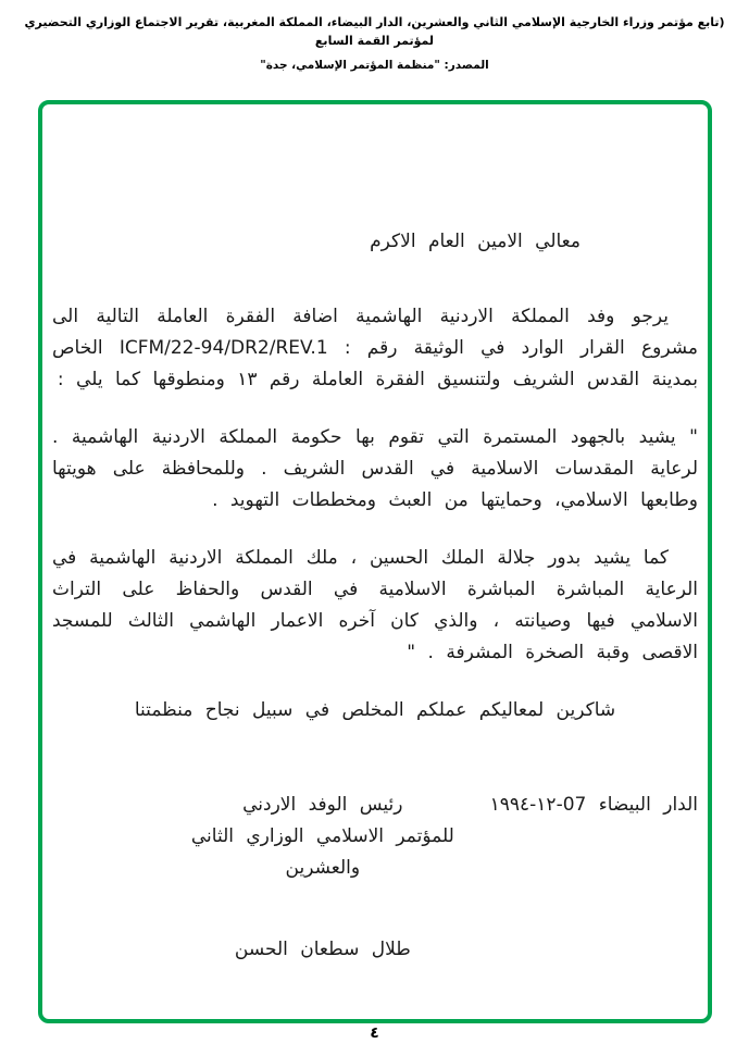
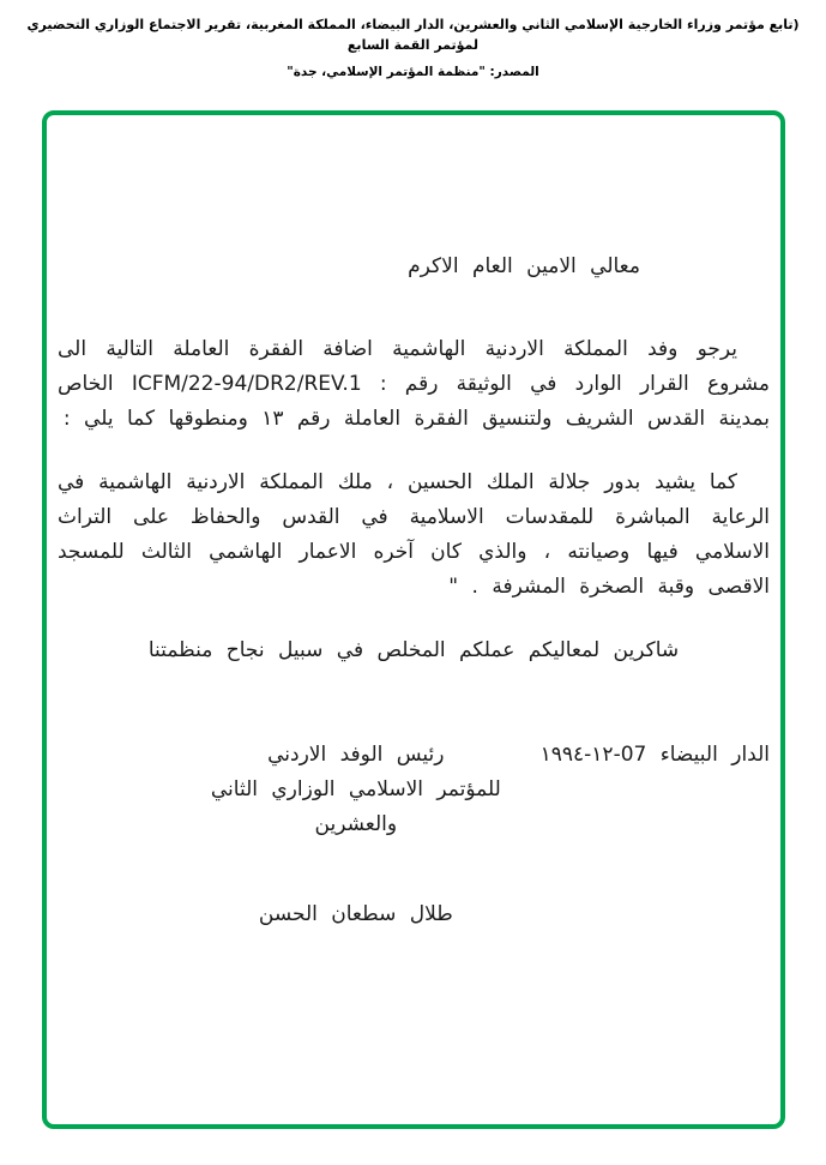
  (تابع مؤتمر وزراء الخارجية الإسلامي الثاني والعشرين، الدار البيضاء، المملكة المغربية، تقرير الاجتماع الوزاري التحضيري لمؤتمر القمة السابع
  المصدر: "منظمة المؤتمر الإسلامي، جدة"
  معالي الامين العام الاكرم
  يرجو وفد المملكة الاردنية الهاشمية اضافة الفقرة العاملة التالية الى مشروع القرار الوارد في الوثيقة رقم : ICFM/22-94/DR2/REV.1 الخاص بمدينة القدس الشريف ولتنسيق الفقرة العاملة رقم ١٣ ومنطوقها كما يلي :
- " يشيد بالجهود المستمرة التي تقوم بها حكومة المملكة الاردنية الهاشمية . لرعاية المقدسات الاسلامية في القدس الشريف . وللمحافظة على هويتها وطابعها الاسلامي، وحمايتها من العبث ومخططات التهويد .
- كما يشيد بدور جلالة الملك الحسين ، ملك المملكة الاردنية الهاشمية في الرعاية المباشرة المباشرة الاسلامية في القدس والحفاظ على التراث الاسلامي فيها وصيانته ، والذي كان آخره الاعمار الهاشمي الثالث للمسجد الاقصى وقبة الصخرة المشرفة . "
+ كما يشيد بدور جلالة الملك الحسين ، ملك المملكة الاردنية الهاشمية في الرعاية المباشرة للمقدسات الاسلامية في القدس والحفاظ على التراث الاسلامي فيها وصيانته ، والذي كان آخره الاعمار الهاشمي الثالث للمسجد الاقصى وقبة الصخرة المشرفة . "
  شاكرين لمعاليكم عملكم المخلص في سبيل نجاح منظمتنا
  الدار البيضاء 07-١٢-١٩٩٤
  رئيس الوفد الاردني
  للمؤتمر الاسلامي الوزاري الثاني والعشرين
  طلال سطعان الحسن
- ٤
